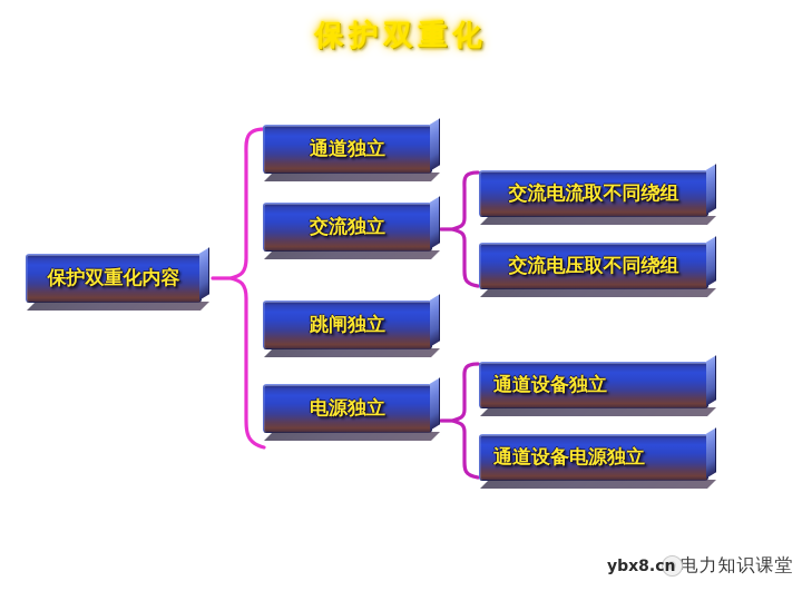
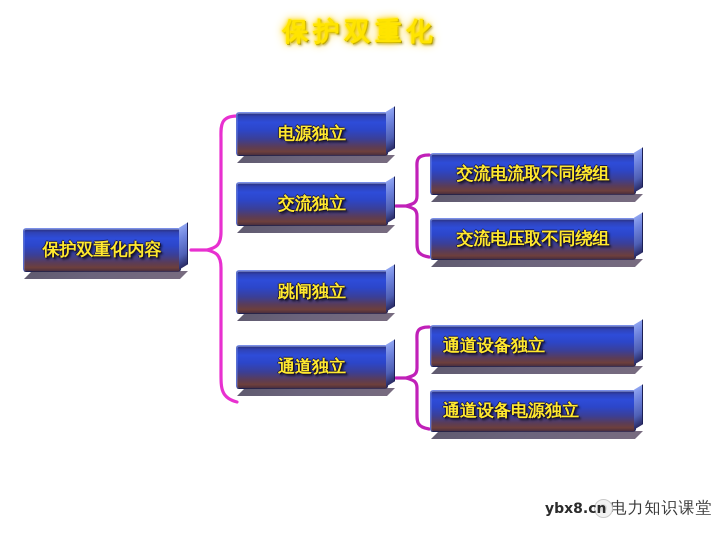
  保护双重化
  保护双重化内容
- 通道独立
+ 电源独立
  交流独立
  跳闸独立
- 电源独立
+ 通道独立
  交流电流取不同绕组
  交流电压取不同绕组
  通道设备独立
  通道设备电源独立
  ybx8.cn
  电力知识课堂
